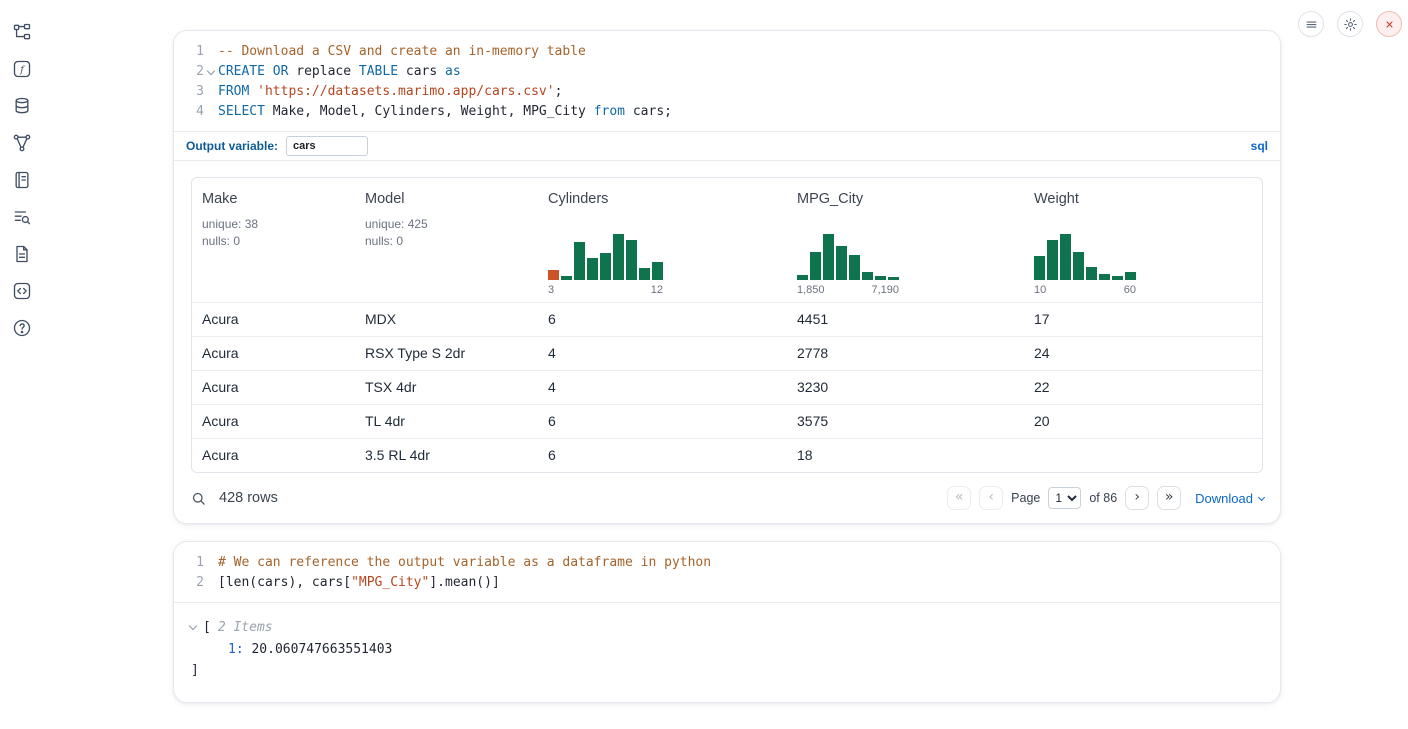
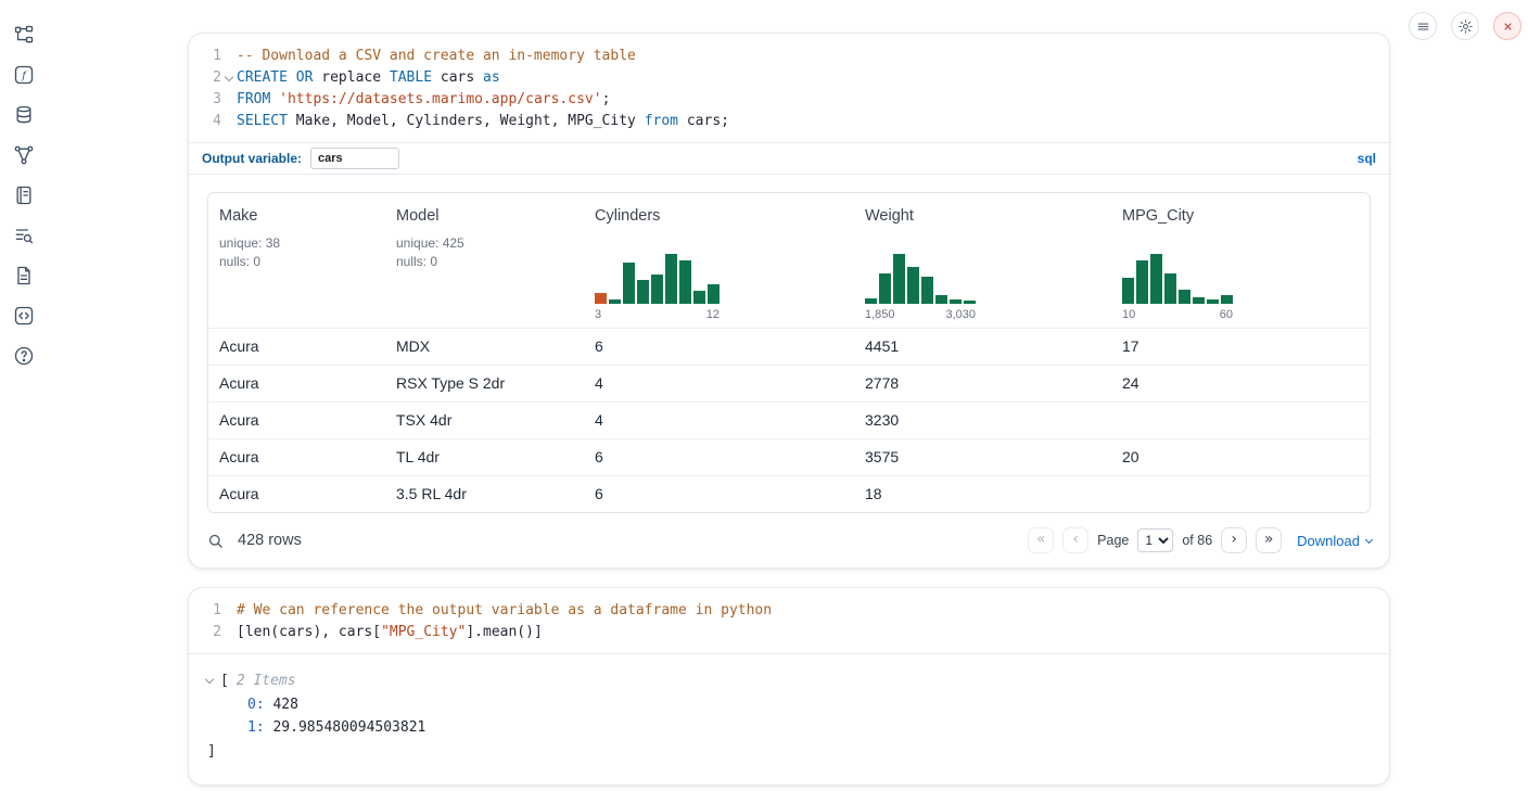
  f
  1
  -- Download a CSV and create an in-memory table
  2
  CREATE OR replace TABLE cars as
  3
  FROM 'https://datasets.marimo.app/cars.csv';
  4
  SELECT Make, Model, Cylinders, Weight, MPG_City from cars;
  Output variable:
  cars
  sql
  Make
  unique: 38
  nulls: 0
  Model
  unique: 425
  nulls: 0
  Cylinders
  3
  12
- MPG_City
+ Weight
  1,850
- 7,190
+ 3,030
- Weight
+ MPG_City
  10
  60
  Acura
  MDX
  6
  4451
  17
  Acura
  RSX Type S 2dr
  4
  2778
  24
  Acura
  TSX 4dr
  4
  3230
- 22
  Acura
  TL 4dr
  6
  3575
  20
  Acura
  3.5 RL 4dr
  6
  18
  428 rows
  «
  ‹
  Page
  1
  of 86
  ›
  »
  Download
  1
  # We can reference the output variable as a dataframe in python
  2
  [len(cars), cars["MPG_City"].mean()]
  [
  2 Items
+ 0: 428
- 1: 20.060747663551403
+ 1: 29.985480094503821
  ]
